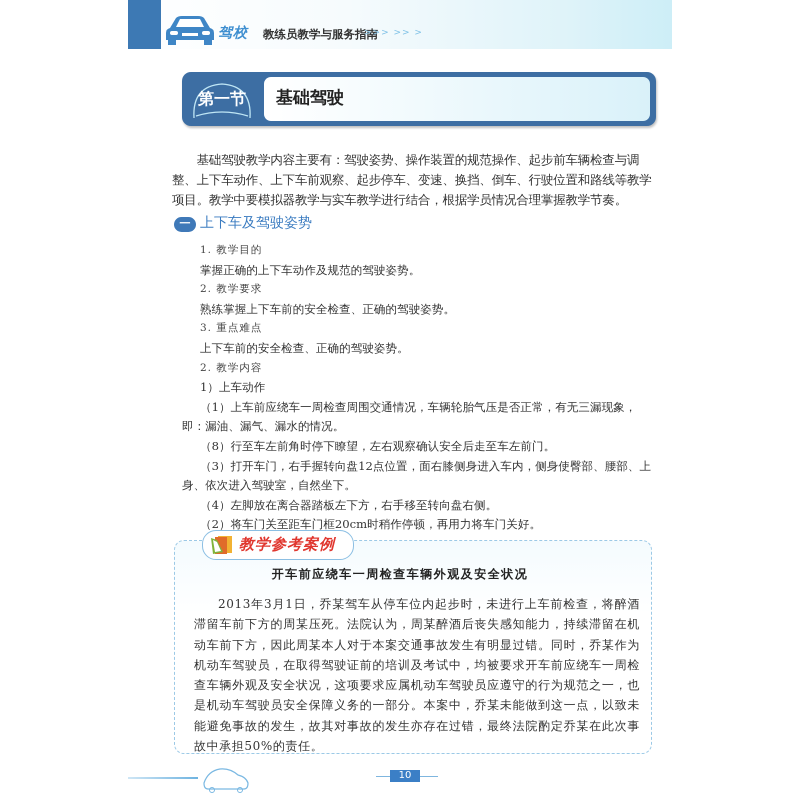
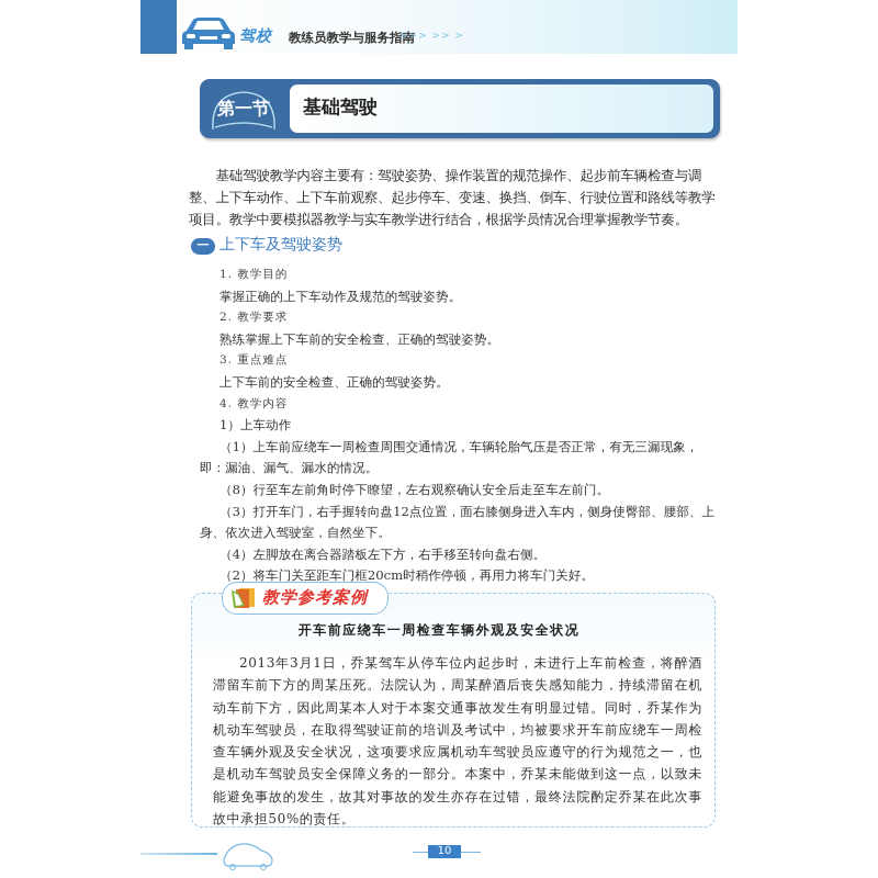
  驾校
  教练员教学与服务指南
  >>> >> >
  第一节
  基础驾驶
  基础驾驶教学内容主要有：驾驶姿势、操作装置的规范操作、起步前车辆检查与调整、上下车动作、上下车前观察、起步停车、变速、换挡、倒车、行驶位置和路线等教学项目。教学中要模拟器教学与实车教学进行结合，根据学员情况合理掌握教学节奏。
  一
  上下车及驾驶姿势
  1. 教学目的
  掌握正确的上下车动作及规范的驾驶姿势。
  2. 教学要求
  熟练掌握上下车前的安全检查、正确的驾驶姿势。
  3. 重点难点
  上下车前的安全检查、正确的驾驶姿势。
- 2. 教学内容
+ 4. 教学内容
  1）上车动作
  （1）上车前应绕车一周检查周围交通情况，车辆轮胎气压是否正常，有无三漏现象，即：漏油、漏气、漏水的情况。
  （8）行至车左前角时停下瞭望，左右观察确认安全后走至车左前门。
  （3）打开车门，右手握转向盘12点位置，面右膝侧身进入车内，侧身使臀部、腰部、上身、依次进入驾驶室，自然坐下。
  （4）左脚放在离合器踏板左下方，右手移至转向盘右侧。
  （2）将车门关至距车门框20cm时稍作停顿，再用力将车门关好。
  教学参考案例
  开车前应绕车一周检查车辆外观及安全状况
  2013年3月1日，乔某驾车从停车位内起步时，未进行上车前检查，将醉酒滞留车前下方的周某压死。法院认为，周某醉酒后丧失感知能力，持续滞留在机动车前下方，因此周某本人对于本案交通事故发生有明显过错。同时，乔某作为机动车驾驶员，在取得驾驶证前的培训及考试中，均被要求开车前应绕车一周检查车辆外观及安全状况，这项要求应属机动车驾驶员应遵守的行为规范之一，也是机动车驾驶员安全保障义务的一部分。本案中，乔某未能做到这一点，以致未能避免事故的发生，故其对事故的发生亦存在过错，最终法院酌定乔某在此次事故中承担50%的责任。
  10
